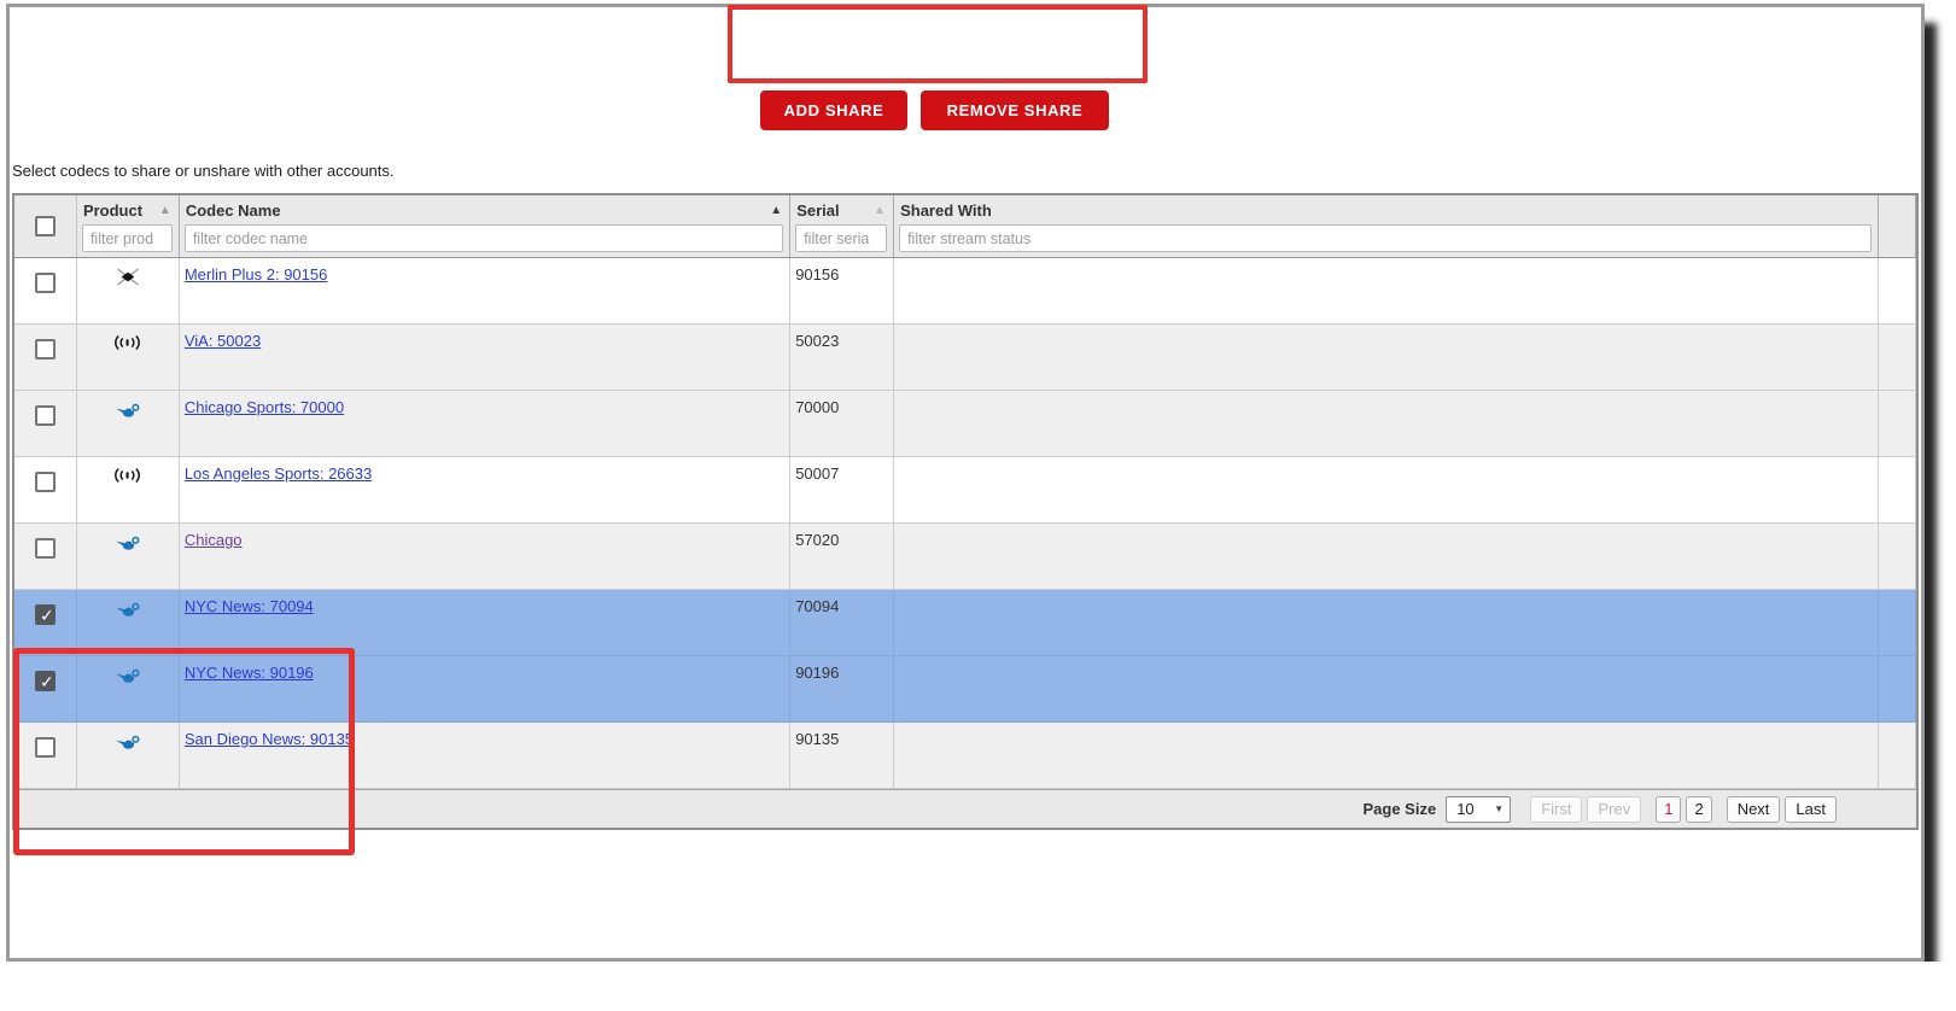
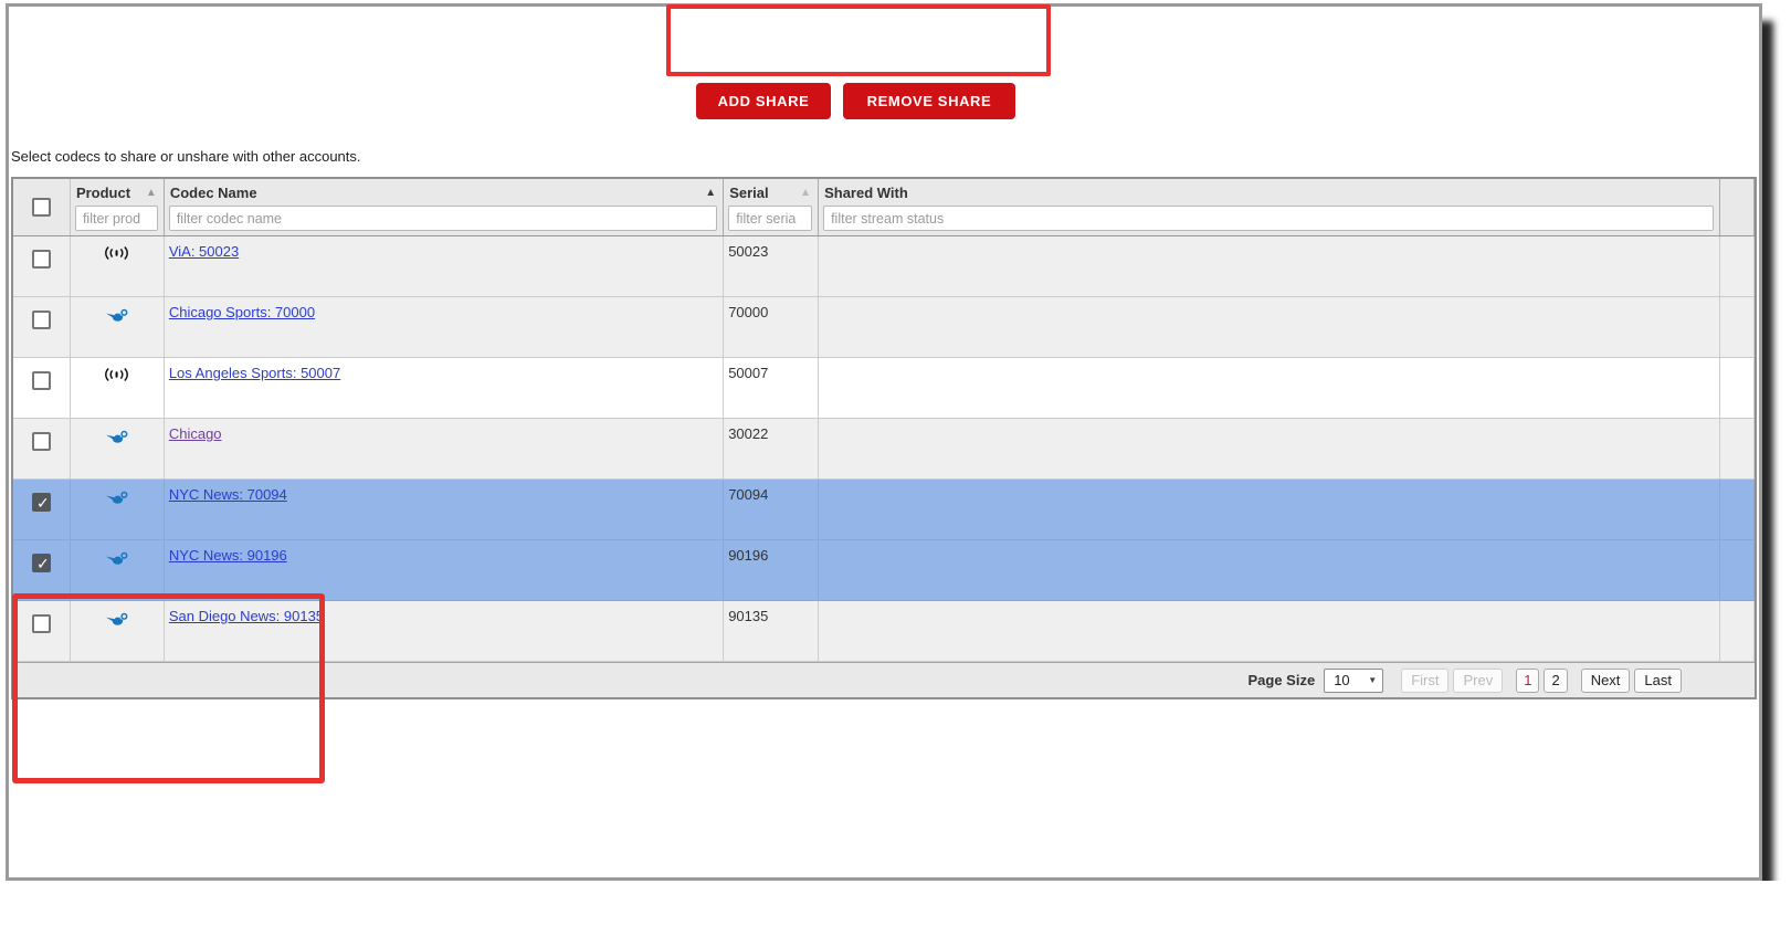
  ADD SHARE
  REMOVE SHARE
  Select codecs to share or unshare with other accounts.
  Product
  ▲
  filter prod
  Codec Name
  ▲
  filter codec name
  Serial
  ▲
  filter seria
  Shared With
  filter stream status
- Merlin Plus 2: 90156
- 90156
  ViA: 50023
  50023
  Chicago Sports: 70000
  70000
- Los Angeles Sports: 26633
+ Los Angeles Sports: 50007
  50007
  Chicago
- 57020
+ 30022
  NYC News: 70094
  70094
  NYC News: 90196
  90196
  San Diego News: 90135
  90135
  Page Size
  10
  ▼
  First
  Prev
  1
  2
  Next
  Last
